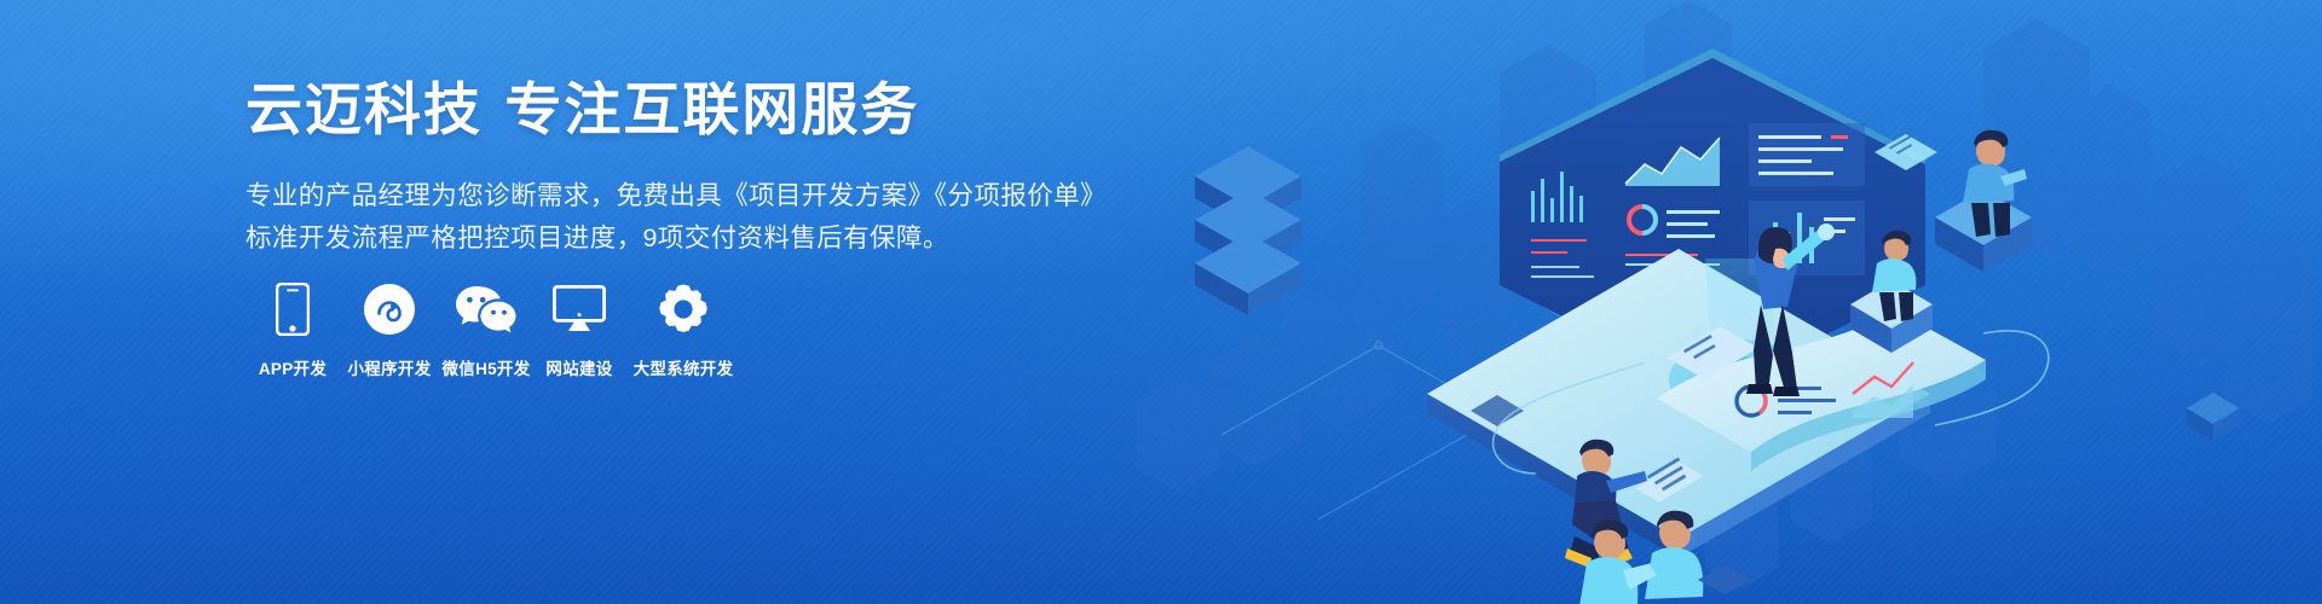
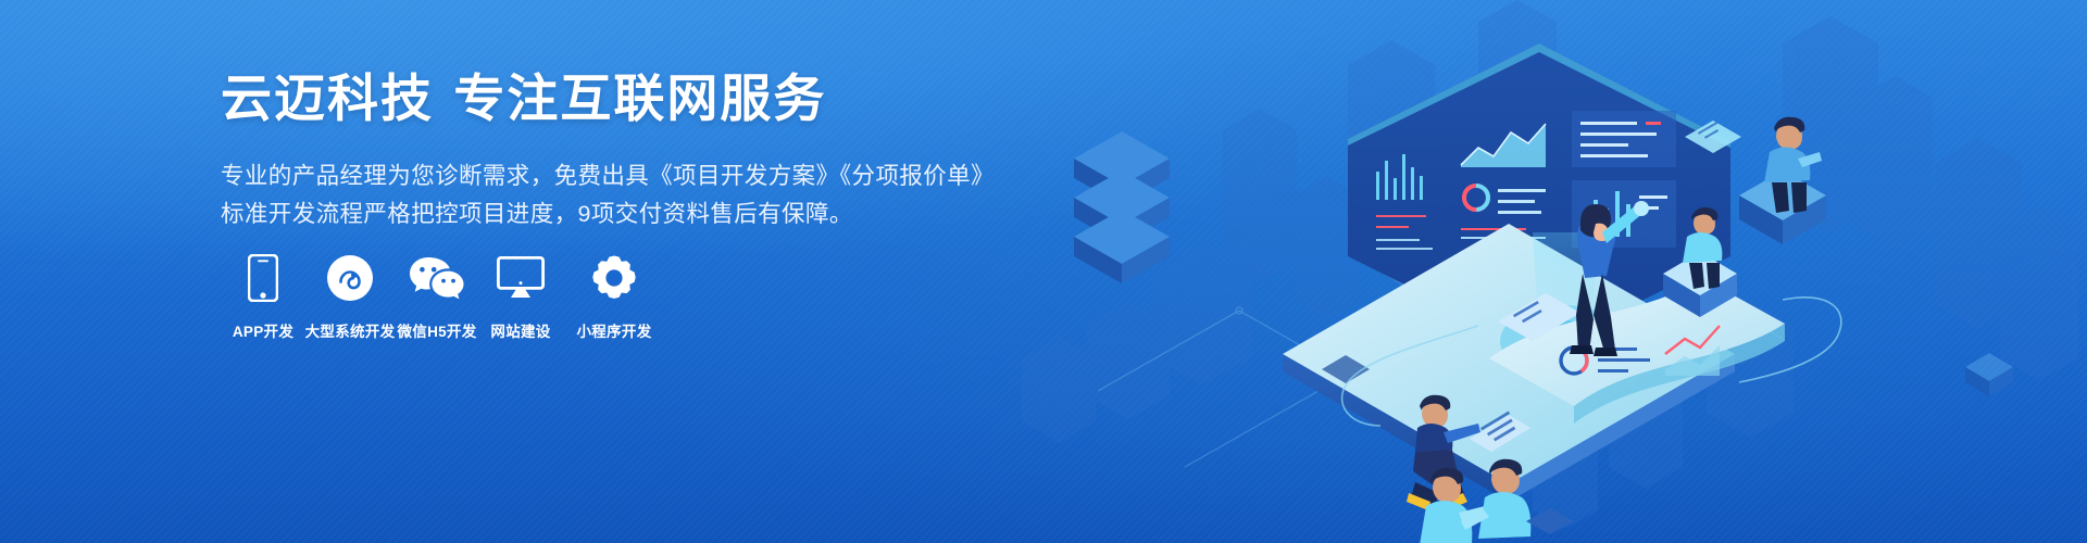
  云迈科技 专注互联网服务
  专业的产品经理为您诊断需求，免费出具《项目开发方案》《分项报价单》
  标准开发流程严格把控项目进度，9项交付资料售后有保障。
  APP开发
- 小程序开发
+ 大型系统开发
  微信H5开发
  网站建设
- 大型系统开发
+ 小程序开发
